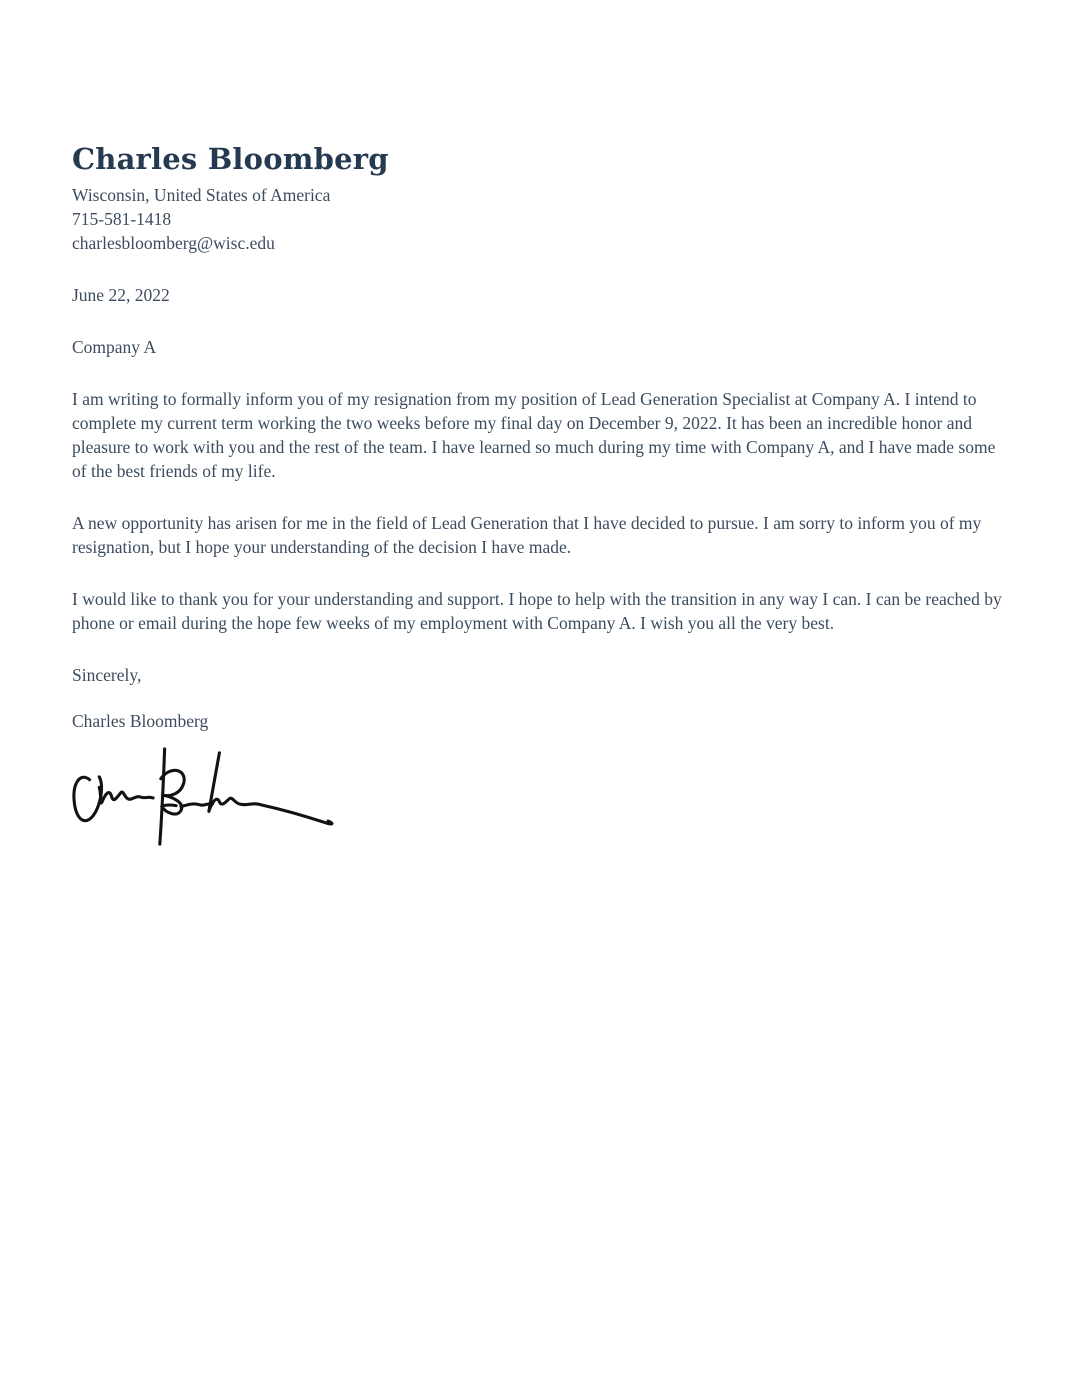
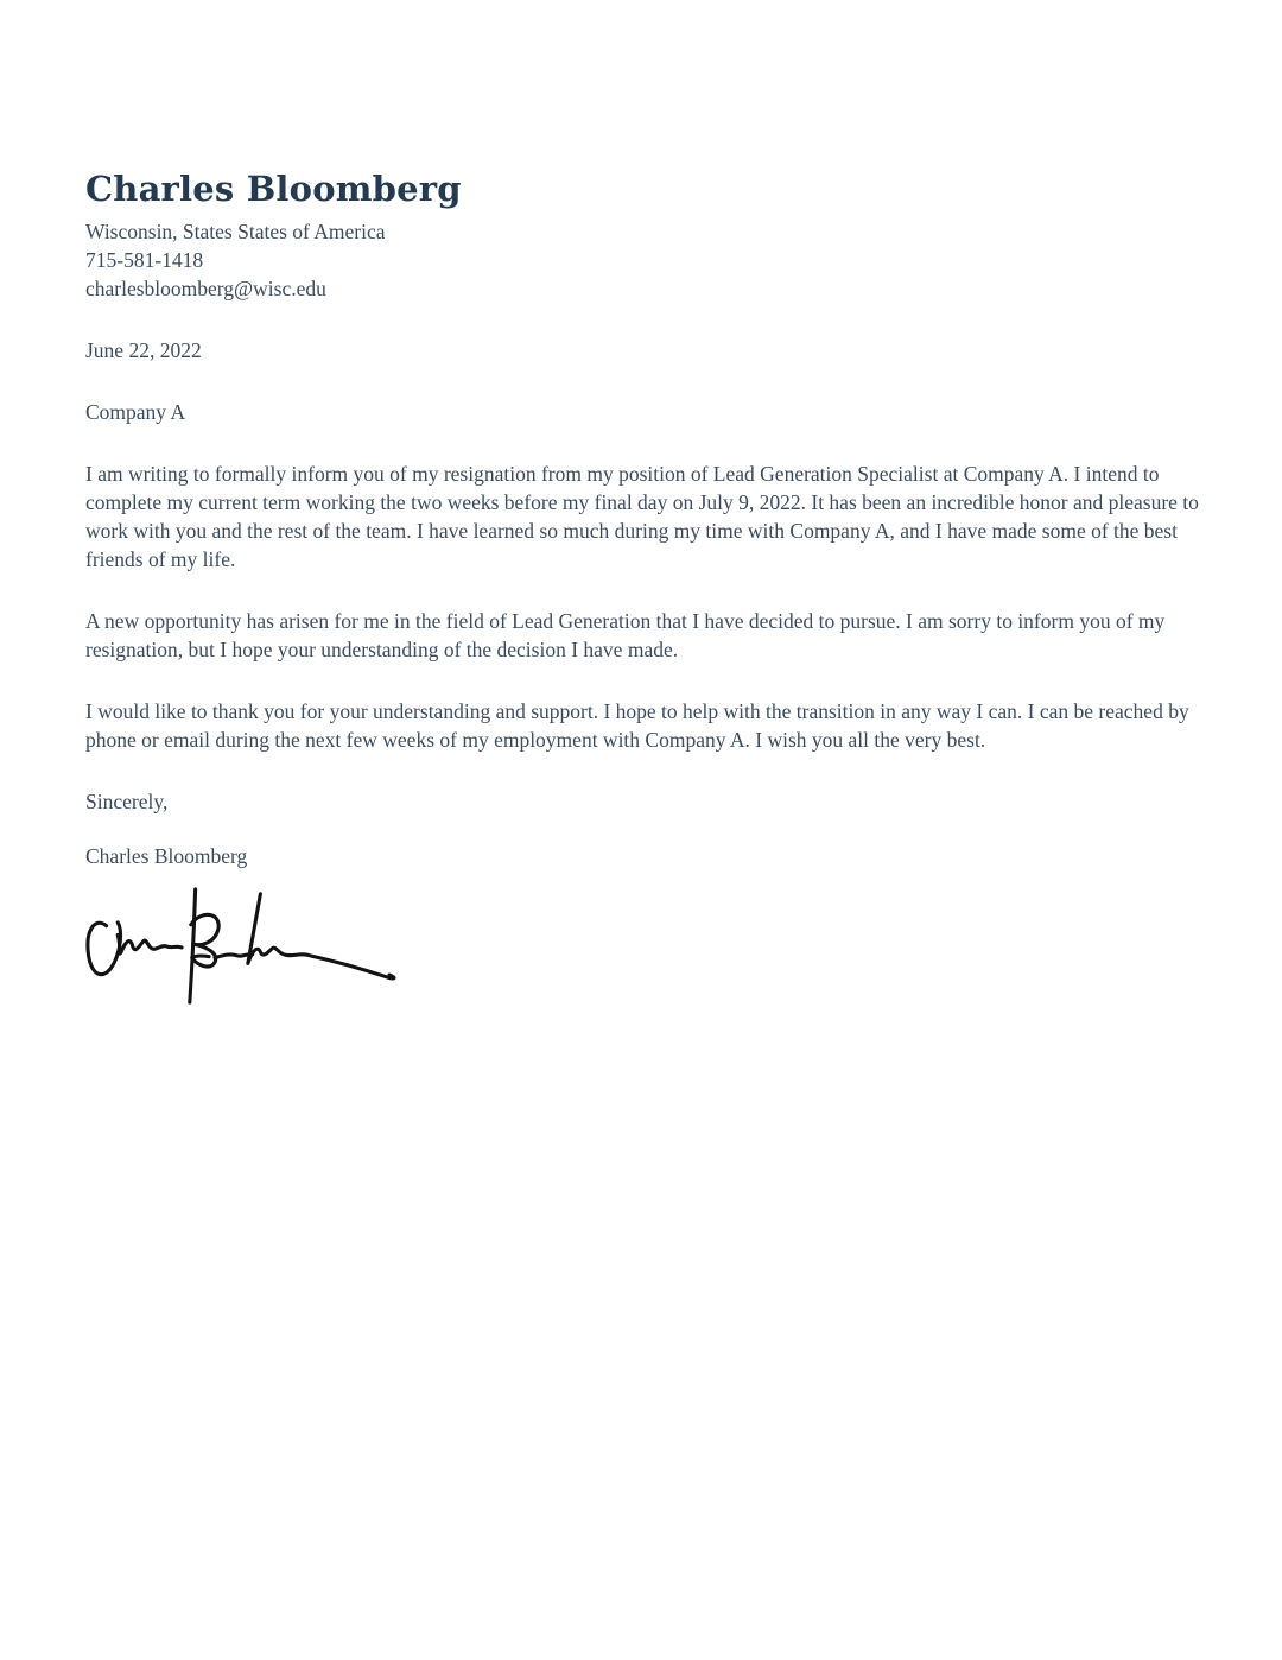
  Charles Bloomberg
- Wisconsin, United States of America
+ Wisconsin, States States of America
  715-581-1418
  charlesbloomberg@wisc.edu
  June 22, 2022
  Company A
- I am writing to formally inform you of my resignation from my position of Lead Generation Specialist at Company A. I intend to complete my current term working the two weeks before my final day on December 9, 2022. It has been an incredible honor and pleasure to work with you and the rest of the team. I have learned so much during my time with Company A, and I have made some of the best friends of my life.
+ I am writing to formally inform you of my resignation from my position of Lead Generation Specialist at Company A. I intend to complete my current term working the two weeks before my final day on July 9, 2022. It has been an incredible honor and pleasure to work with you and the rest of the team. I have learned so much during my time with Company A, and I have made some of the best friends of my life.
  A new opportunity has arisen for me in the field of Lead Generation that I have decided to pursue. I am sorry to inform you of my resignation, but I hope your understanding of the decision I have made.
- I would like to thank you for your understanding and support. I hope to help with the transition in any way I can. I can be reached by phone or email during the hope few weeks of my employment with Company A. I wish you all the very best.
+ I would like to thank you for your understanding and support. I hope to help with the transition in any way I can. I can be reached by phone or email during the next few weeks of my employment with Company A. I wish you all the very best.
  Sincerely,
  Charles Bloomberg
